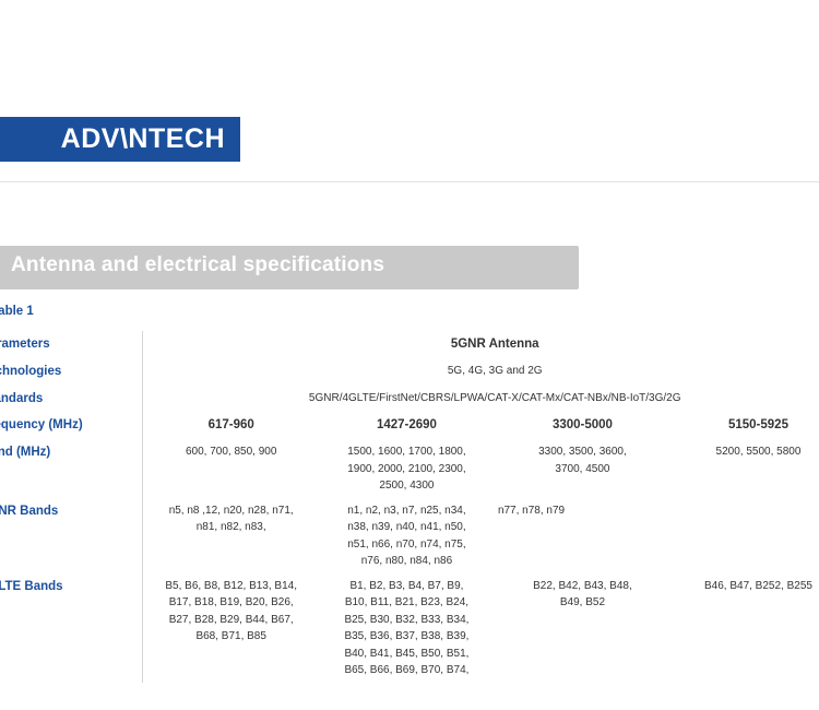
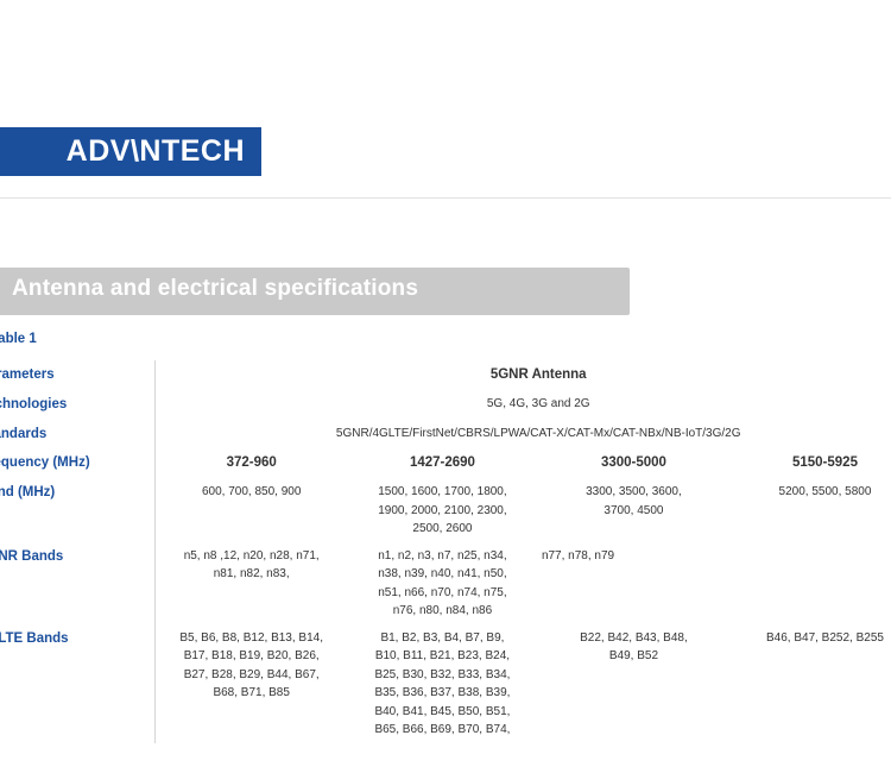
  ADV\NTECH
  Antenna and electrical specifications
  able 1
  ameters	5GNR Antenna
  hnologies	5G, 4G, 3G and 2G
  ndards	5GNR/4GLTE/FirstNet/CBRS/LPWA/CAT-X/CAT-Mx/CAT-NBx/NB-IoT/3G/2G
- quency (MHz)	617-960	1427-2690	3300-5000	5150-5925
+ quency (MHz)	372-960	1427-2690	3300-5000	5150-5925
- nd (MHz)	600, 700, 850, 900	1500, 1600, 1700, 1800, 1900, 2000, 2100, 2300, 2500, 4300	3300, 3500, 3600, 3700, 4500	5200, 5500, 5800
+ nd (MHz)	600, 700, 850, 900	1500, 1600, 1700, 1800, 1900, 2000, 2100, 2300, 2500, 2600	3300, 3500, 3600, 3700, 4500	5200, 5500, 5800
  NR Bands	n5, n8 ,12, n20, n28, n71, n81, n82, n83,	n1, n2, n3, n7, n25, n34, n38, n39, n40, n41, n50, n51, n66, n70, n74, n75, n76, n80, n84, n86	n77, n78, n79
  LTE Bands	B5, B6, B8, B12, B13, B14, B17, B18, B19, B20, B26, B27, B28, B29, B44, B67, B68, B71, B85	B1, B2, B3, B4, B7, B9, B10, B11, B21, B23, B24, B25, B30, B32, B33, B34, B35, B36, B37, B38, B39, B40, B41, B45, B50, B51, B65, B66, B69, B70, B74,	B22, B42, B43, B48, B49, B52	B46, B47, B252, B255
